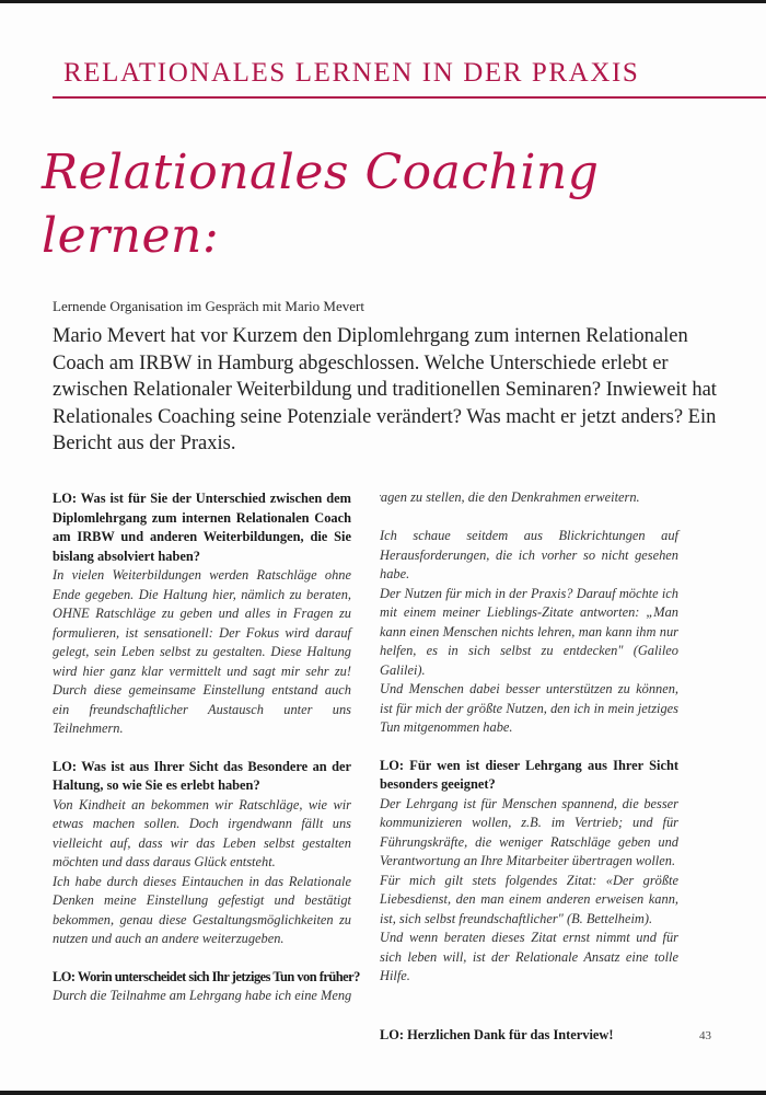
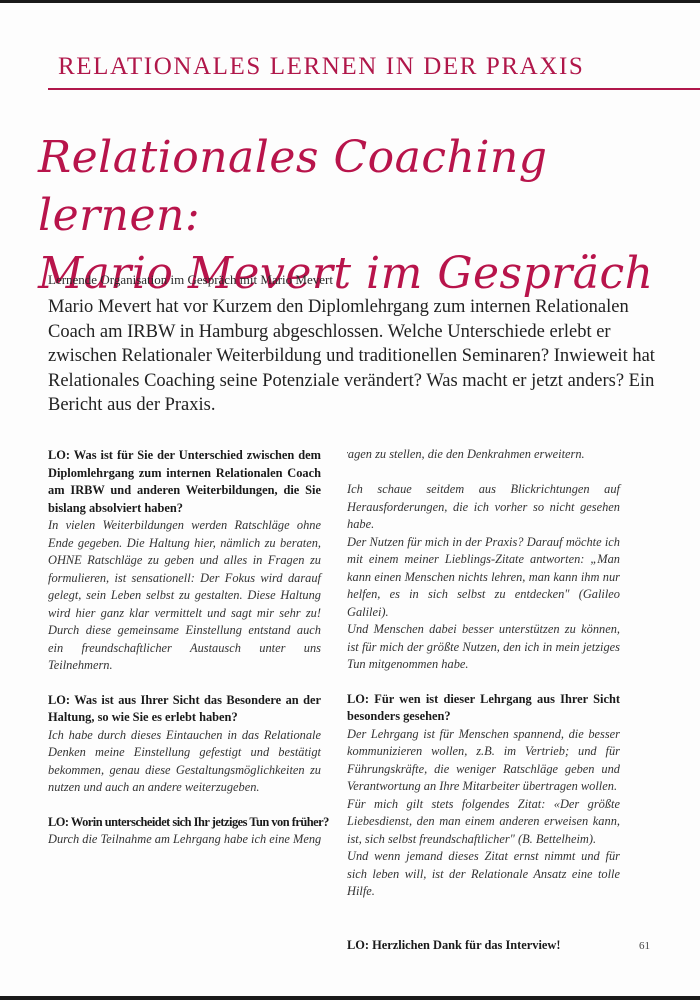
  RELATIONALES LERNEN IN DER PRAXIS
  Relationales Coaching lernen:
+ Mario Mevert im Gespräch
  Lernende Organisation im Gespräch mit Mario Mevert
  Mario Mevert hat vor Kurzem den Diplomlehrgang zum internen Relationalen Coach am IRBW in Hamburg abgeschlossen. Welche Unterschiede erlebt er zwischen Relationaler Weiterbildung und traditionellen Seminaren? Inwieweit hat Relationales Coaching seine Potenziale verändert? Was macht er jetzt anders? Ein Bericht aus der Praxis.
  LO: Was ist für Sie der Unterschied zwischen dem Diplomlehrgang zum internen Relationalen Coach am IRBW und anderen Weiterbildungen, die Sie bislang absolviert haben?
  In vielen Weiterbildungen werden Ratschläge ohne Ende gegeben. Die Haltung hier, nämlich zu beraten, OHNE Ratschläge zu geben und alles in Fragen zu formulieren, ist sensationell: Der Fokus wird darauf gelegt, sein Leben selbst zu gestalten. Diese Haltung wird hier ganz klar vermittelt und sagt mir sehr zu! Durch diese gemeinsame Einstellung entstand auch ein freundschaftlicher Austausch unter uns Teilnehmern.
  LO: Was ist aus Ihrer Sicht das Besondere an der Haltung, so wie Sie es erlebt haben?
- Von Kindheit an bekommen wir Ratschläge, wie wir etwas machen sollen. Doch irgendwann fällt uns vielleicht auf, dass wir das Leben selbst gestalten möchten und dass daraus Glück entsteht.
  Ich habe durch dieses Eintauchen in das Relationale Denken meine Einstellung gefestigt und bestätigt bekommen, genau diese Gestaltungsmöglichkeiten zu nutzen und auch an andere weiterzugeben.
  LO: Worin unterscheidet sich Ihr jetziges Tun von früher?
  Ich schaue seitdem aus Blickrichtungen auf Herausforderungen, die ich vorher so nicht gesehen habe.
  Der Nutzen für mich in der Praxis? Darauf möchte ich mit einem meiner Lieblings-Zitate antworten: „Man kann einen Menschen nichts lehren, man kann ihm nur helfen, es in sich selbst zu entdecken" (Galileo Galilei).
  Und Menschen dabei besser unterstützen zu können, ist für mich der größte Nutzen, den ich in mein jetziges Tun mitgenommen habe.
- LO: Für wen ist dieser Lehrgang aus Ihrer Sicht besonders geeignet?
+ LO: Für wen ist dieser Lehrgang aus Ihrer Sicht besonders gesehen?
  Der Lehrgang ist für Menschen spannend, die besser kommunizieren wollen, z.B. im Vertrieb; und für Führungskräfte, die weniger Ratschläge geben und Verantwortung an Ihre Mitarbeiter übertragen wollen.
  Für mich gilt stets folgendes Zitat: «Der größte Liebesdienst, den man einem anderen erweisen kann, ist, sich selbst freundschaftlicher" (B. Bettelheim).
- Und wenn beraten dieses Zitat ernst nimmt und für sich leben will, ist der Relationale Ansatz eine tolle Hilfe.
+ Und wenn jemand dieses Zitat ernst nimmt und für sich leben will, ist der Relationale Ansatz eine tolle Hilfe.
  LO: Herzlichen Dank für das Interview!
- 43
+ 61
